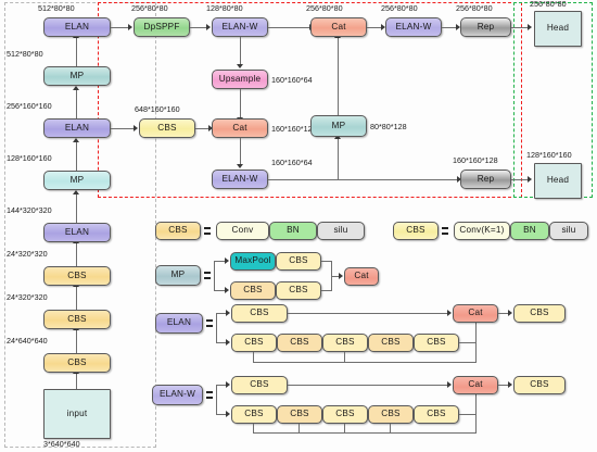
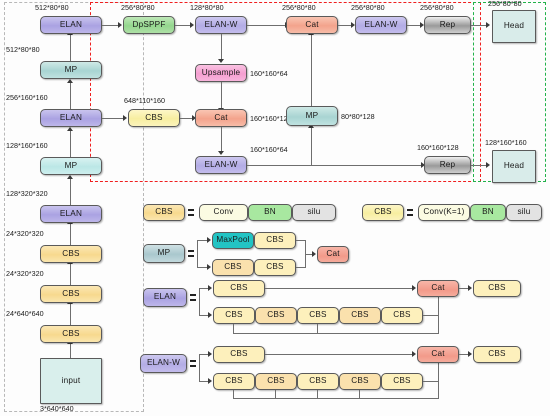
  input
  3*640*640
  CBS
  24*640*640
  CBS
  24*320*320
  CBS
  24*320*320
  ELAN
- 144*320*320
+ 128*320*320
  MP
  128*160*160
  ELAN
  256*160*160
  MP
  512*80*80
  ELAN
  512*80*80
  DpSPPF
  256*80*80
  ELAN-W
  128*80*80
  Upsample
  160*160*64
  CBS
- 648*160*160
+ 648*110*160
  Cat
  160*160*1
  ELAN-W
  160*160*64
  MP
  80*80*128
  Cat
  256*80*80
  ELAN-W
  256*80*80
  Rep
  256*80*80
  Rep
  160*160*128
  Head
  256*80*80
  Head
  128*160*160
  CBS
  Conv
  BN
  silu
  CBS
  Conv(K=1)
  BN
  silu
  MP
  MaxPool
  CBS
  CBS
  CBS
  Cat
  ELAN
  CBS
  CBS
  CBS
  CBS
  CBS
  CBS
  Cat
  CBS
  ELAN-W
  CBS
  CBS
  CBS
  CBS
  CBS
  CBS
  Cat
  CBS
